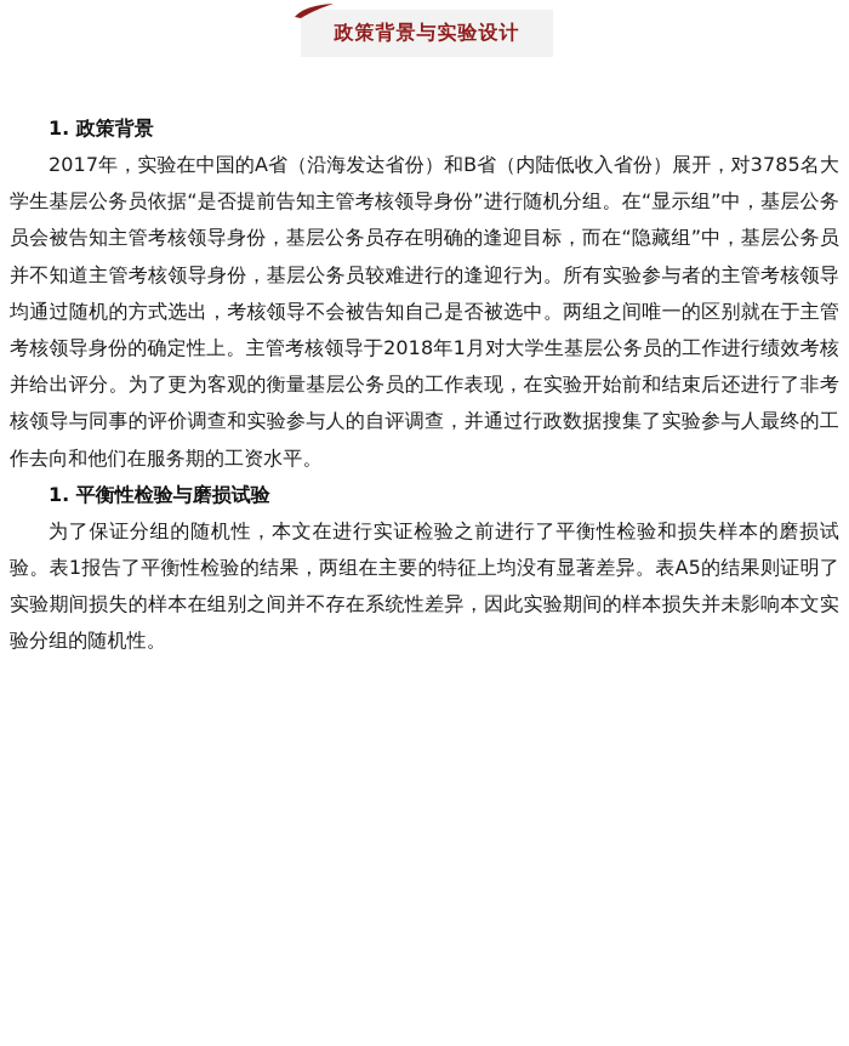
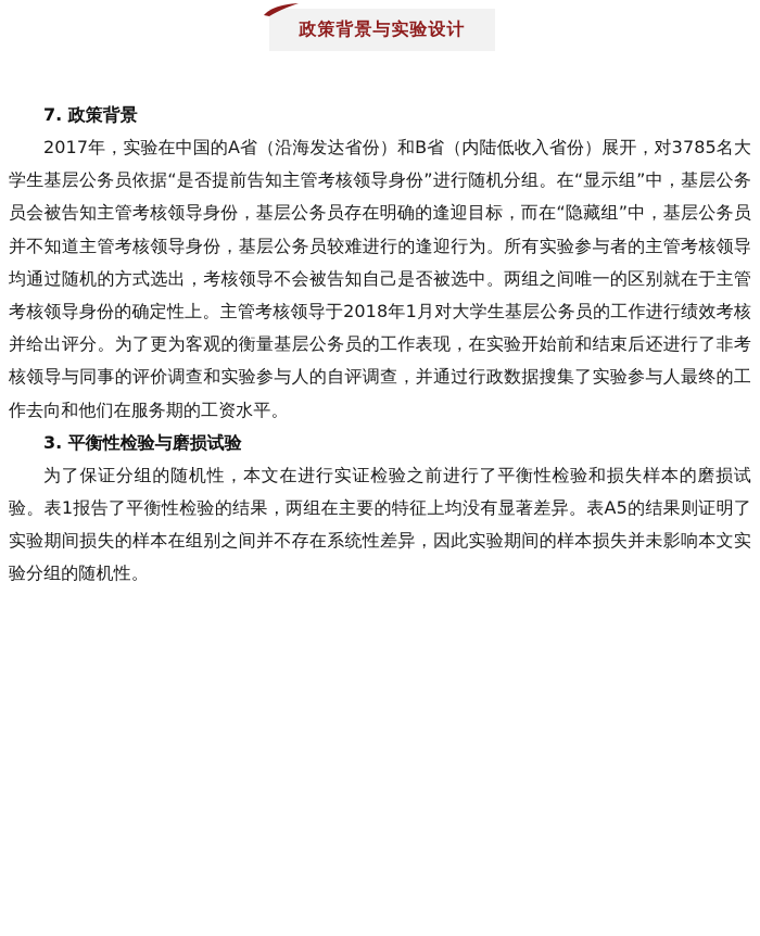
  政策背景与实验设计
- 1. 政策背景
+ 7. 政策背景
  2017年，实验在中国的A省（沿海发达省份）和B省（内陆低收入省份）展开，对3785名大学生基层公务员依据“是否提前告知主管考核领导身份”进行随机分组。在“显示组”中，基层公务员会被告知主管考核领导身份，基层公务员存在明确的逢迎目标，而在“隐藏组”中，基层公务员并不知道主管考核领导身份，基层公务员较难进行的逢迎行为。所有实验参与者的主管考核领导均通过随机的方式选出，考核领导不会被告知自己是否被选中。两组之间唯一的区别就在于主管考核领导身份的确定性上。主管考核领导于2018年1月对大学生基层公务员的工作进行绩效考核并给出评分。为了更为客观的衡量基层公务员的工作表现，在实验开始前和结束后还进行了非考核领导与同事的评价调查和实验参与人的自评调查，并通过行政数据搜集了实验参与人最终的工作去向和他们在服务期的工资水平。
- 1. 平衡性检验与磨损试验
+ 3. 平衡性检验与磨损试验
  为了保证分组的随机性，本文在进行实证检验之前进行了平衡性检验和损失样本的磨损试验。表1报告了平衡性检验的结果，两组在主要的特征上均没有显著差异。表A5的结果则证明了实验期间损失的样本在组别之间并不存在系统性差异，因此实验期间的样本损失并未影响本文实验分组的随机性。
